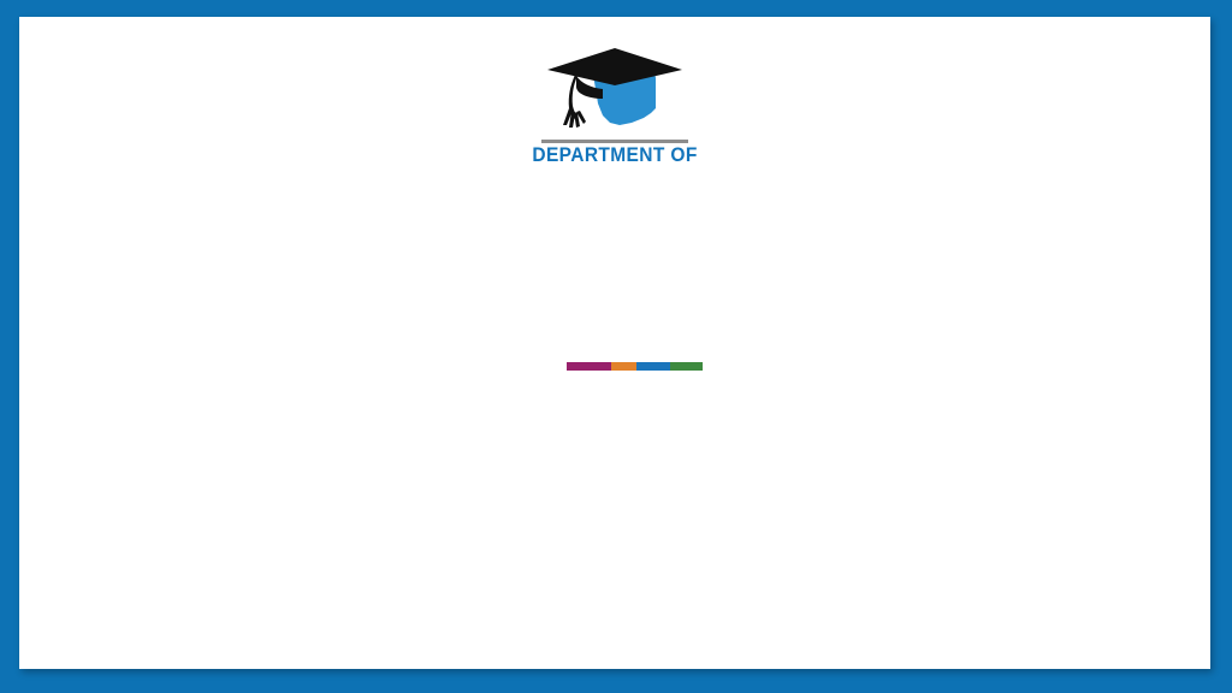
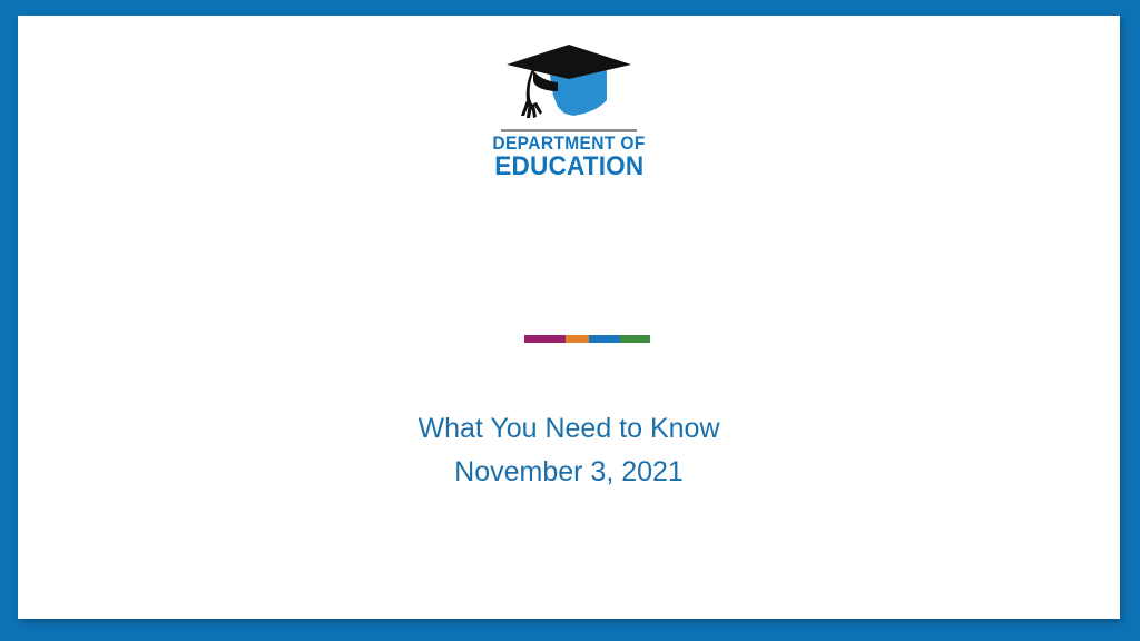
  DEPARTMENT OF
+ EDUCATION
+ What You Need to Know
+ November 3, 2021
